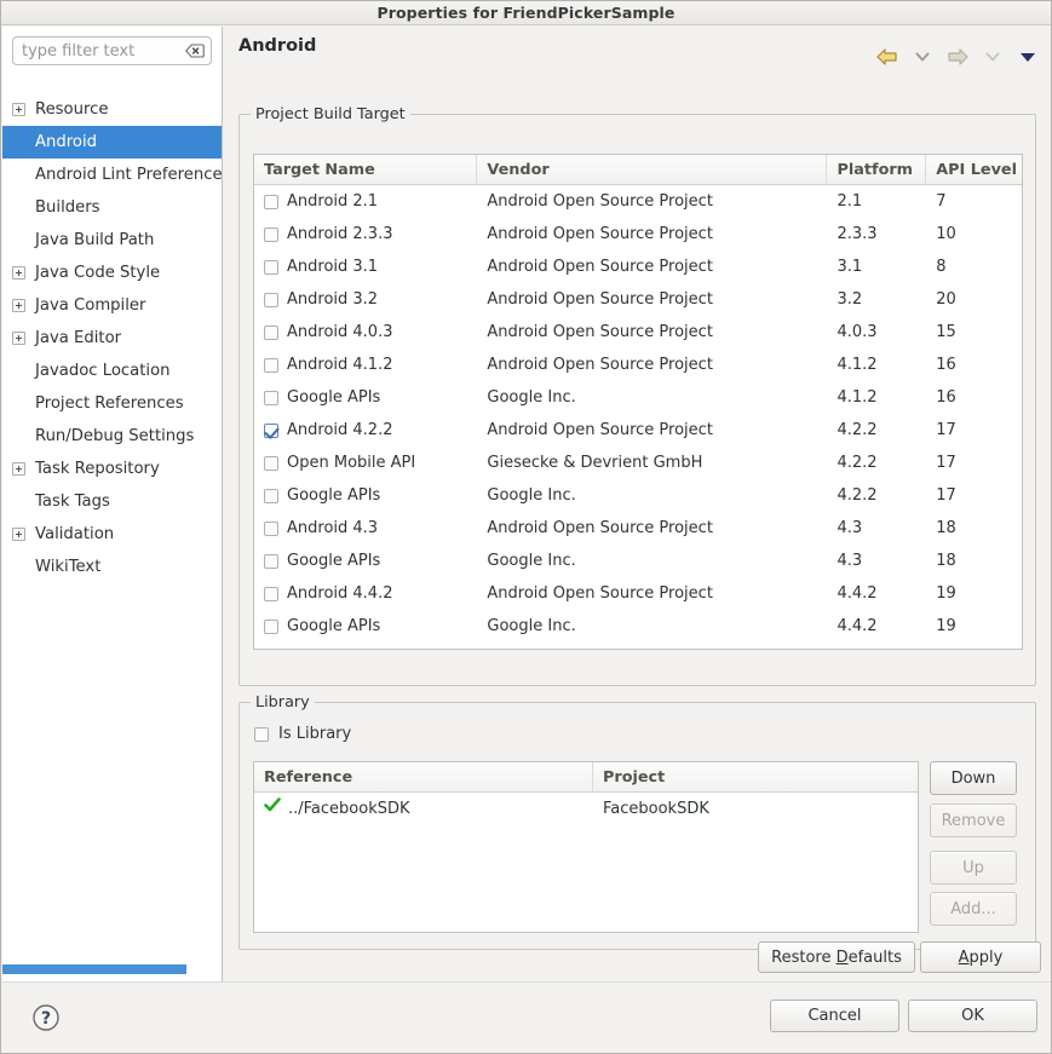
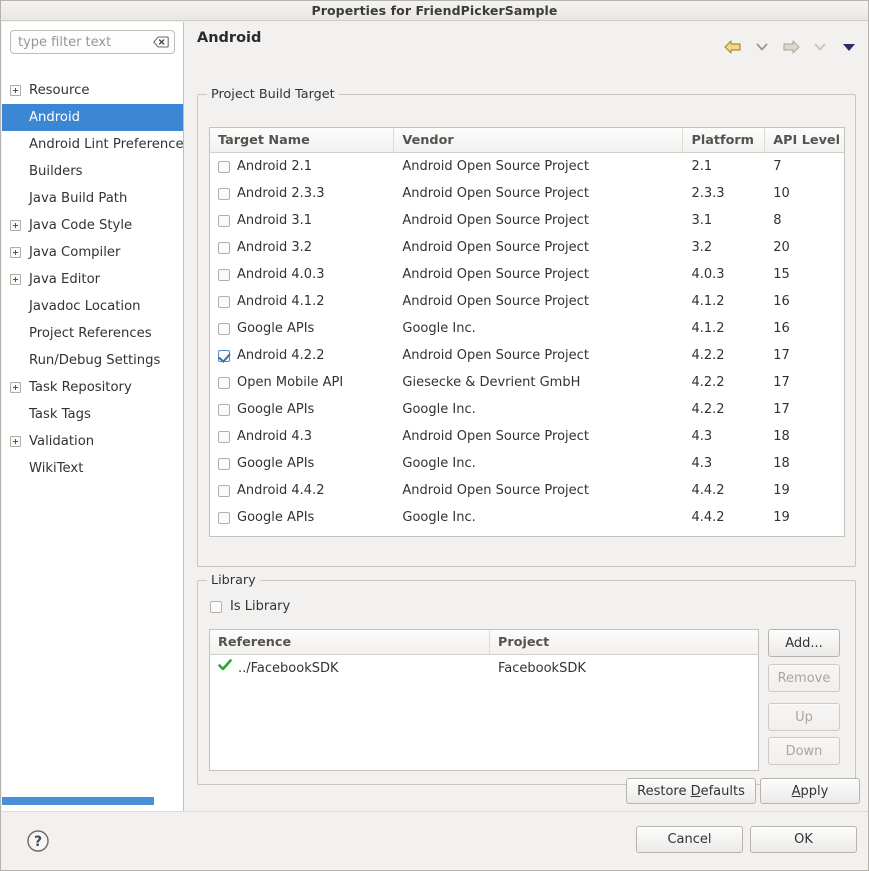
  Properties for FriendPickerSample
  type filter text
  Resource
  Android
  Android Lint Preference
  Builders
  Java Build Path
  Java Code Style
  Java Compiler
  Java Editor
  Javadoc Location
  Project References
  Run/Debug Settings
  Task Repository
  Task Tags
  Validation
  WikiText
  Android
  Project Build Target
  Target Name
  Vendor
  Platform
  API Level
  Android 2.1
  Android Open Source Project
  2.1
  7
  Android 2.3.3
  Android Open Source Project
  2.3.3
  10
  Android 3.1
  Android Open Source Project
  3.1
  8
  Android 3.2
  Android Open Source Project
  3.2
  20
  Android 4.0.3
  Android Open Source Project
  4.0.3
  15
  Android 4.1.2
  Android Open Source Project
  4.1.2
  16
  Google APIs
  Google Inc.
  4.1.2
  16
  Android 4.2.2
  Android Open Source Project
  4.2.2
  17
  Open Mobile API
  Giesecke & Devrient GmbH
  4.2.2
  17
  Google APIs
  Google Inc.
  4.2.2
  17
  Android 4.3
  Android Open Source Project
  4.3
  18
  Google APIs
  Google Inc.
  4.3
  18
  Android 4.4.2
  Android Open Source Project
  4.4.2
  19
  Google APIs
  Google Inc.
  4.4.2
  19
  Library
  Is Library
  Reference
  Project
  ../FacebookSDK
  FacebookSDK
- Down
+ Add...
  Remove
  Up
- Add...
+ Down
  Restore Defaults
  Apply
  ?
  Cancel
  OK
